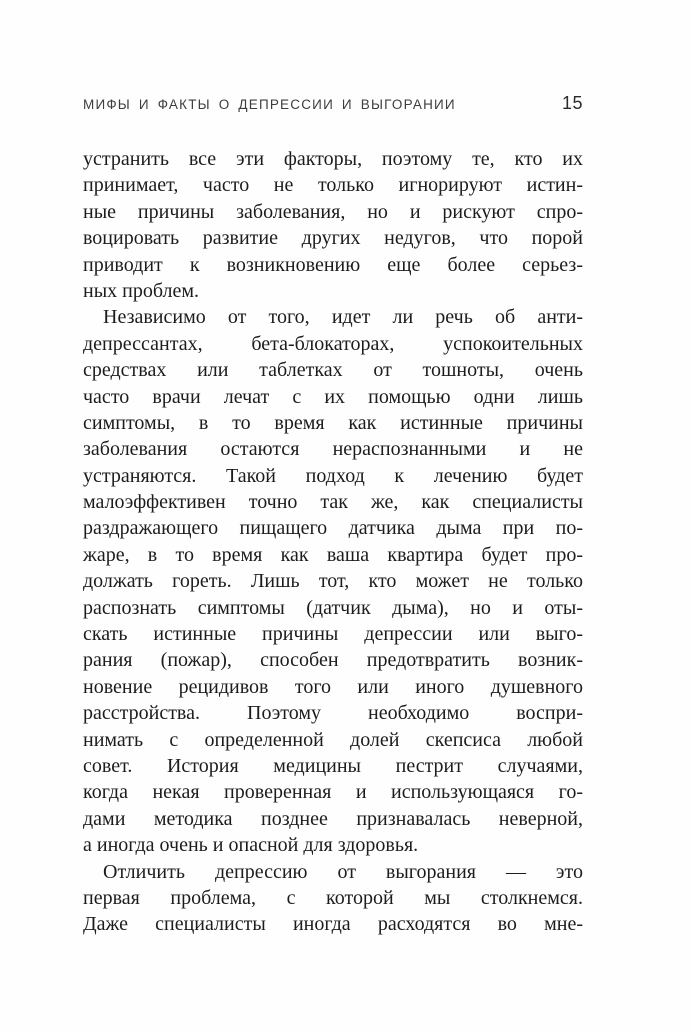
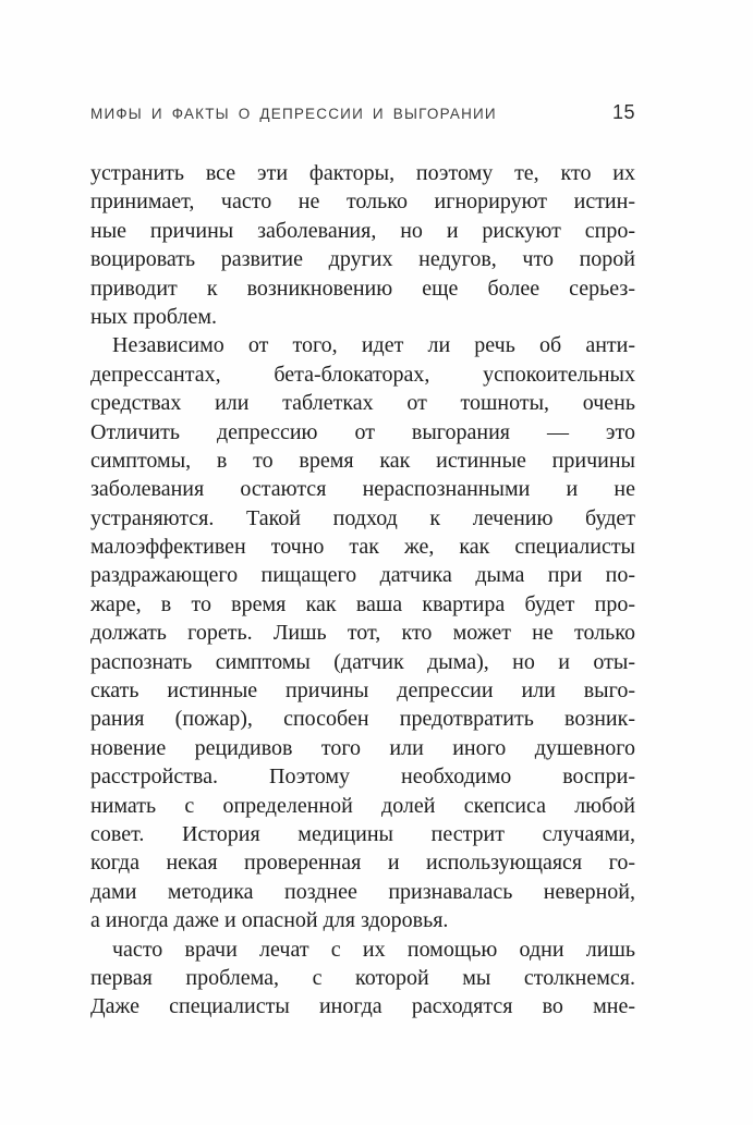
  МИФЫ И ФАКТЫ О ДЕПРЕССИИ И ВЫГОРАНИИ
  15
  устранить все эти факторы, поэтому те, кто их
  принимает, часто не только игнорируют истин-
  ные причины заболевания, но и рискуют спро-
  воцировать развитие других недугов, что порой
  приводит к возникновению еще более серьез-
  ных проблем.
  Независимо от того, идет ли речь об анти-
  депрессантах, бета-блокаторах, успокоительных
  средствах или таблетках от тошноты, очень
- часто врачи лечат с их помощью одни лишь
+ Отличить депрессию от выгорания — это
  симптомы, в то время как истинные причины
  заболевания остаются нераспознанными и не
  устраняются. Такой подход к лечению будет
  малоэффективен точно так же, как специалисты
  раздражающего пищащего датчика дыма при по-
  жаре, в то время как ваша квартира будет про-
  должать гореть. Лишь тот, кто может не только
  распознать симптомы (датчик дыма), но и оты-
  скать истинные причины депрессии или выго-
  рания (пожар), способен предотвратить возник-
  новение рецидивов того или иного душевного
  расстройства. Поэтому необходимо воспри-
  нимать с определенной долей скепсиса любой
  совет. История медицины пестрит случаями,
  когда некая проверенная и использующаяся го-
  дами методика позднее признавалась неверной,
- а иногда очень и опасной для здоровья.
+ а иногда даже и опасной для здоровья.
- Отличить депрессию от выгорания — это
+ часто врачи лечат с их помощью одни лишь
  первая проблема, с которой мы столкнемся.
  Даже специалисты иногда расходятся во мне-
